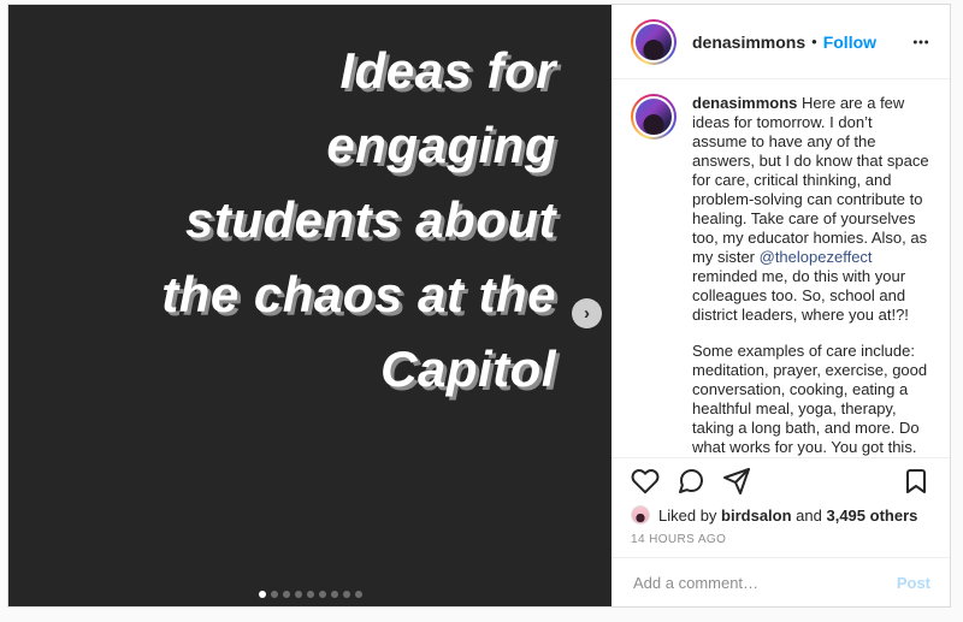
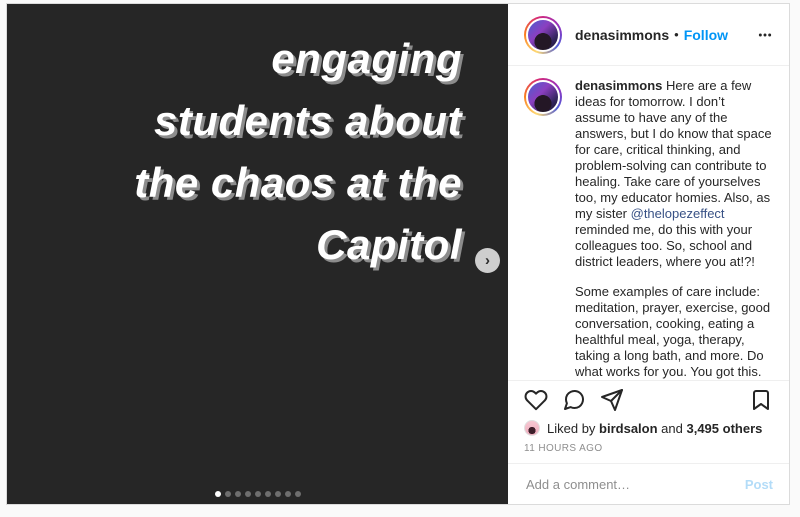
- Ideas for
  engaging
  students about
  the chaos at the
  Capitol
  ›
  denasimmons
  •
  Follow
  denasimmons Here are a few ideas for tomorrow. I don’t assume to have any of the answers, but I do know that space for care, critical thinking, and problem-solving can contribute to healing. Take care of yourselves too, my educator homies. Also, as my sister @thelopezeffect reminded me, do this with your colleagues too. So, school and district leaders, where you at!?!
  Liked by
  birdsalon
  and
  3,495 others
- 14 HOURS AGO
+ 11 HOURS AGO
  Add a comment…
  Post
